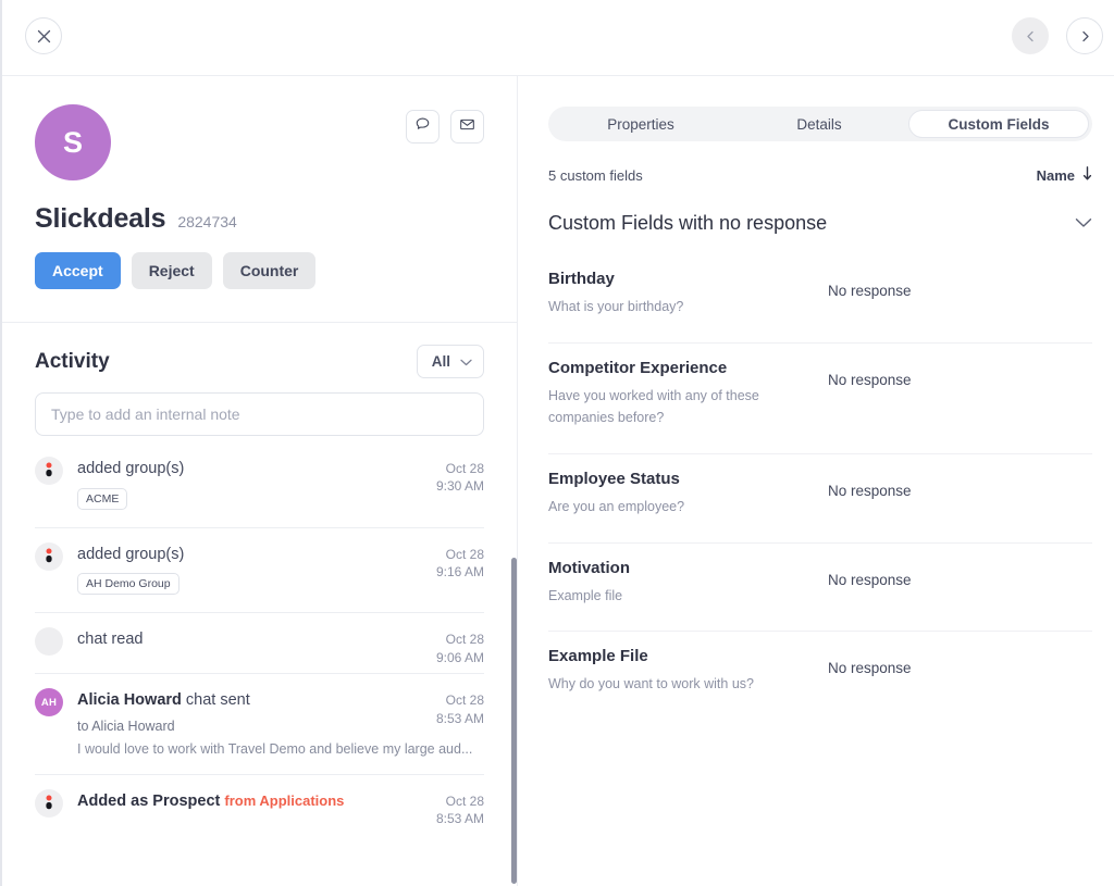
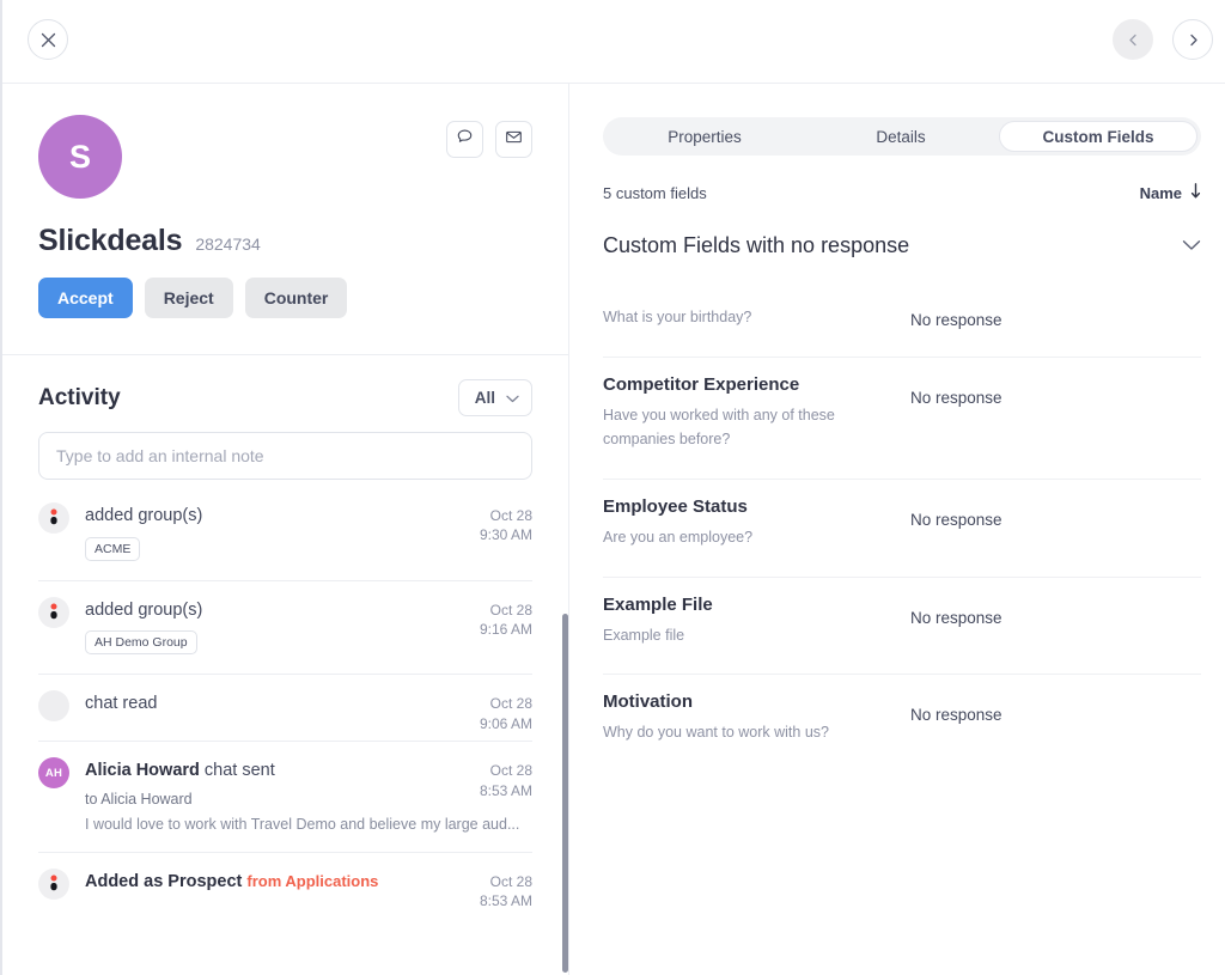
  S
  Slickdeals
  2824734
  Accept
  Reject
  Counter
  Activity
  All
  Type to add an internal note
  added group(s)
  ACME
  Oct 28
  9:30 AM
  added group(s)
  AH Demo Group
  Oct 28
  9:16 AM
  chat read
  Oct 28
  9:06 AM
  AH
  Alicia Howard chat sent
  to Alicia Howard
  I would love to work with Travel Demo and believe my large aud...
  Oct 28
  8:53 AM
  Added as Prospect from Applications
  Oct 28
  8:53 AM
  Properties
  Details
  Custom Fields
  5 custom fields
  Name
  Custom Fields with no response
- Birthday
  What is your birthday?
  No response
  Competitor Experience
  Have you worked with any of these companies before?
  No response
  Employee Status
  Are you an employee?
  No response
- Motivation
+ Example File
  Example file
  No response
- Example File
+ Motivation
  Why do you want to work with us?
  No response
